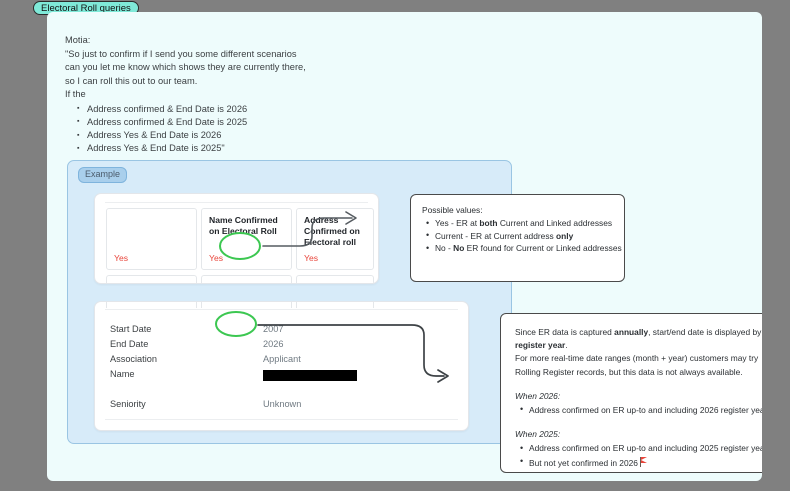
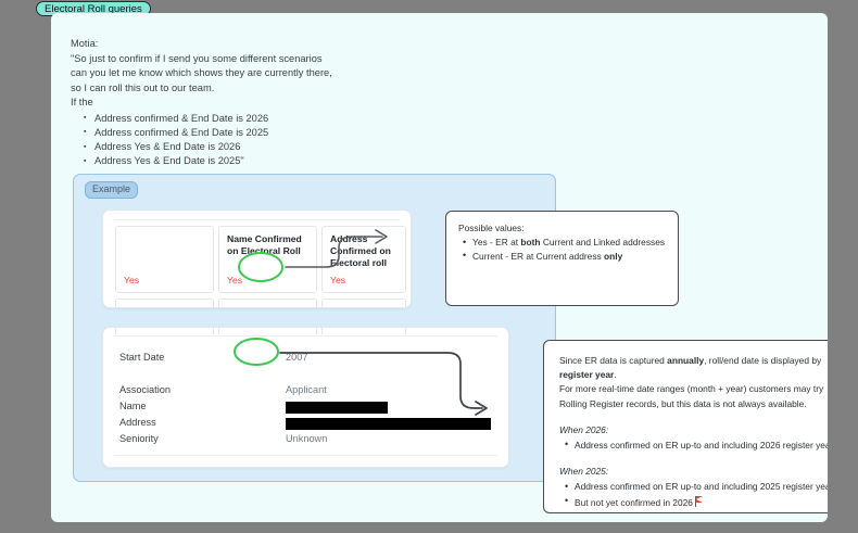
  Electoral Roll queries
  Motia:
  "So just to confirm if I send you some different scenarios
  can you let me know which shows they are currently there,
  so I can roll this out to our team.
  If the
  Address confirmed & End Date is 2026
  Address confirmed & End Date is 2025
  Address Yes & End Date is 2026
  Address Yes & End Date is 2025"
  Example
  Yes
  Name Confirmed on Electoral Roll
  Yes
  Address Confirmed on Eectoral roll
  Yes
  Start Date
  2007
- End Date
- 2026
  Association
  Applicant
  Name
+ Address
  Seniority
  Unknown
  Possible values:
  Yes - ER at both Current and Linked addresses
  Current - ER at Current address only
- No - No ER found for Current or Linked addresses
- Since ER data is captured annually, start/end date is displayed by register year.
+ Since ER data is captured annually, roll/end date is displayed by register year.
  For more real-time date ranges (month + year) customers may try Rolling Register records, but this data is not always available.
  When 2026:
  Address confirmed on ER up-to and including 2026 register ye
  When 2025:
  Address confirmed on ER up-to and including 2025 register ye
  But not yet confirmed in 2026
